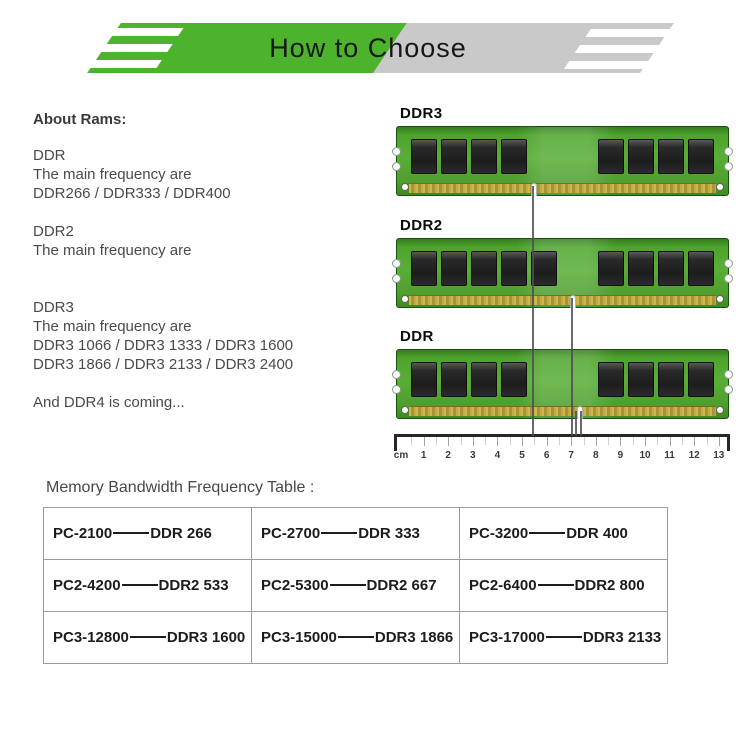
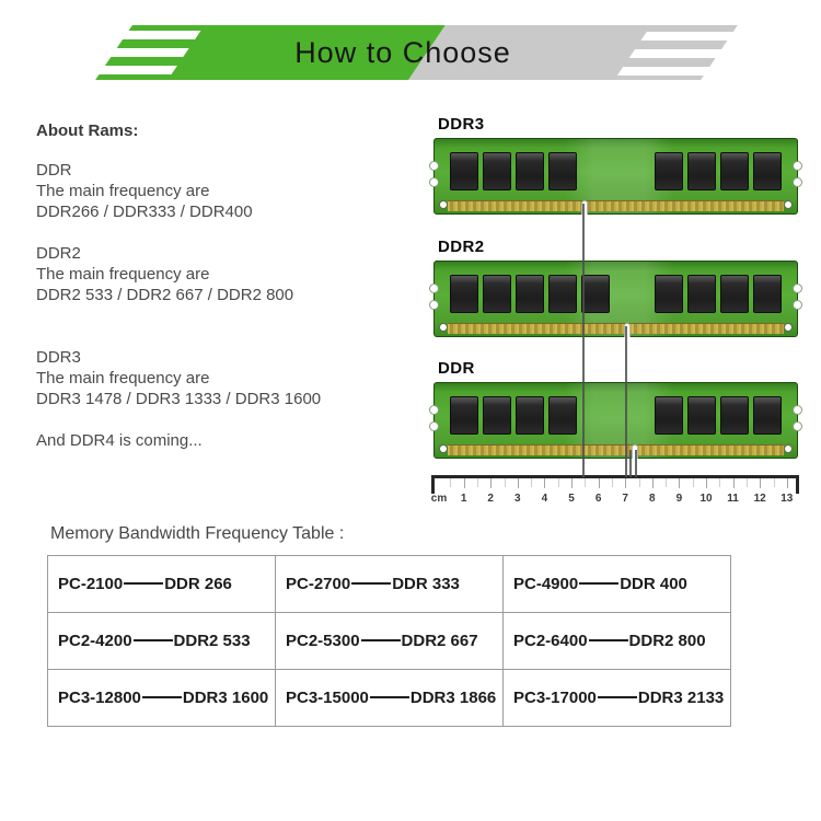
  How to Choose
  About Rams:
  DDR
  The main frequency are
  DDR266 / DDR333 / DDR400
  DDR2
  The main frequency are
+ DDR2 533 / DDR2 667 / DDR2 800
  DDR3
  The main frequency are
- DDR3 1066 / DDR3 1333 / DDR3 1600
+ DDR3 1478 / DDR3 1333 / DDR3 1600
- DDR3 1866 / DDR3 2133 / DDR3 2400
  And DDR4 is coming...
  DDR3
  DDR2
  DDR
  cm
  1
  2
  3
  4
  5
  6
  7
  8
  9
  10
  11
  12
  13
  Memory Bandwidth Frequency Table :
- PC-2100 DDR 266	PC-2700 DDR 333	PC-3200 DDR 400
+ PC-2100 DDR 266	PC-2700 DDR 333	PC-4900 DDR 400
  PC2-4200 DDR2 533	PC2-5300 DDR2 667	PC2-6400 DDR2 800
  PC3-12800 DDR3 1600	PC3-15000 DDR3 1866	PC3-17000 DDR3 2133
